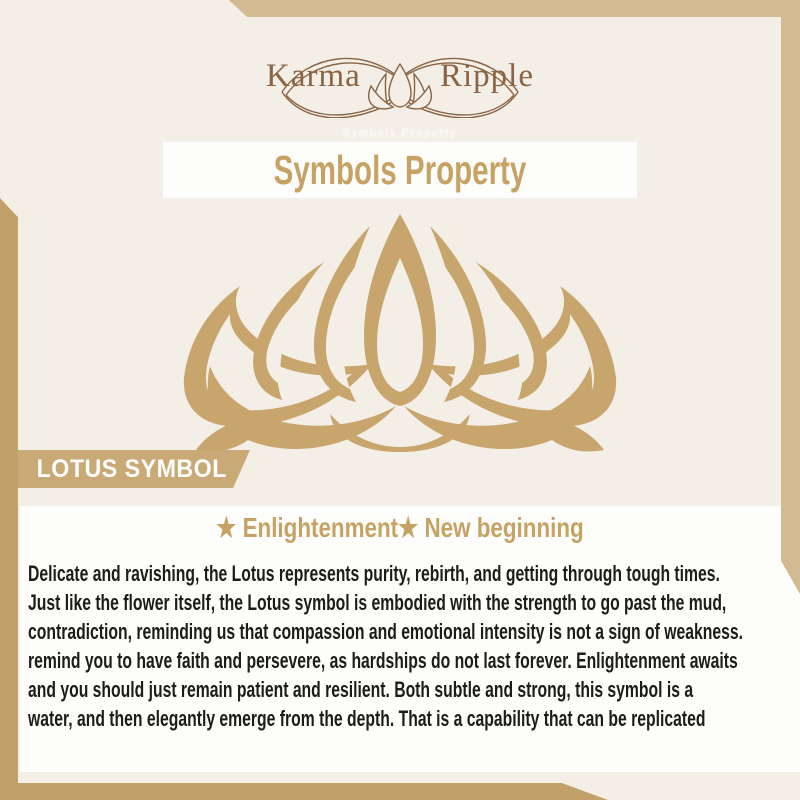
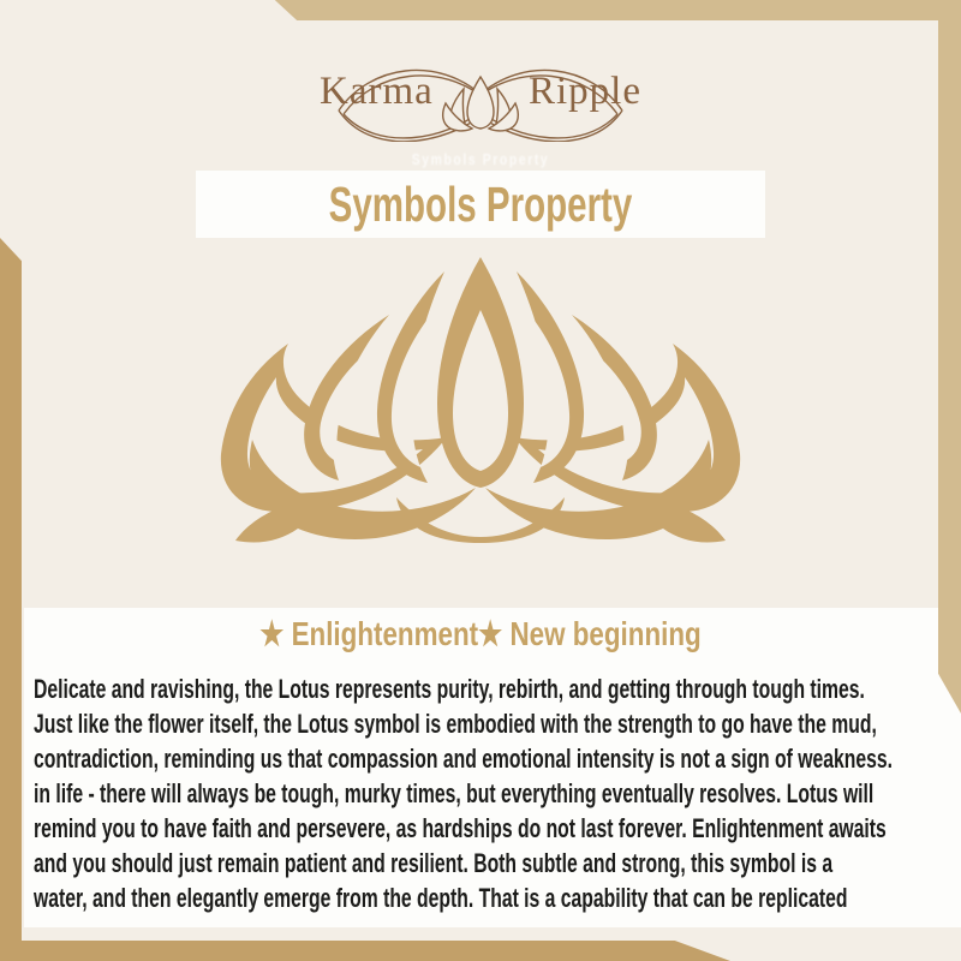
  Karma
  Ripple
  Symbols Property
- LOTUS SYMBOL
  ★ Enlightenment★ New beginning
  Delicate and ravishing, the Lotus represents purity, rebirth, and getting through tough times.
- Just like the flower itself, the Lotus symbol is embodied with the strength to go past the mud,
+ Just like the flower itself, the Lotus symbol is embodied with the strength to go have the mud,
  contradiction, reminding us that compassion and emotional intensity is not a sign of weakness.
+ in life - there will always be tough, murky times, but everything eventually resolves. Lotus will
  remind you to have faith and persevere, as hardships do not last forever. Enlightenment awaits
  and you should just remain patient and resilient. Both subtle and strong, this symbol is a
  water, and then elegantly emerge from the depth. That is a capability that can be replicated
